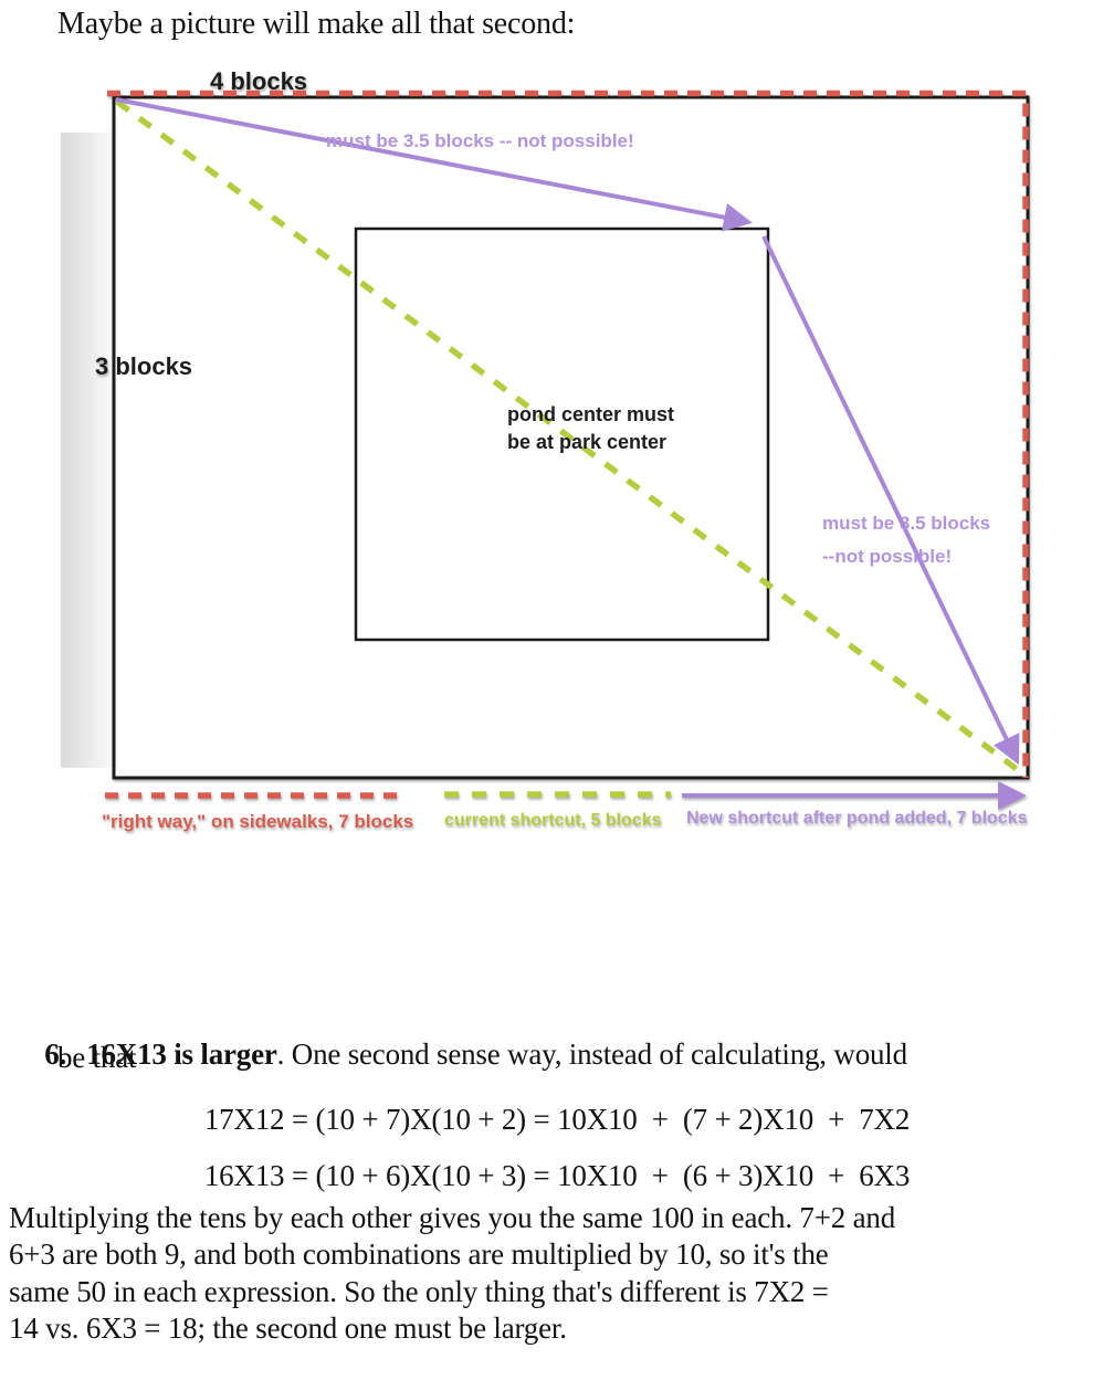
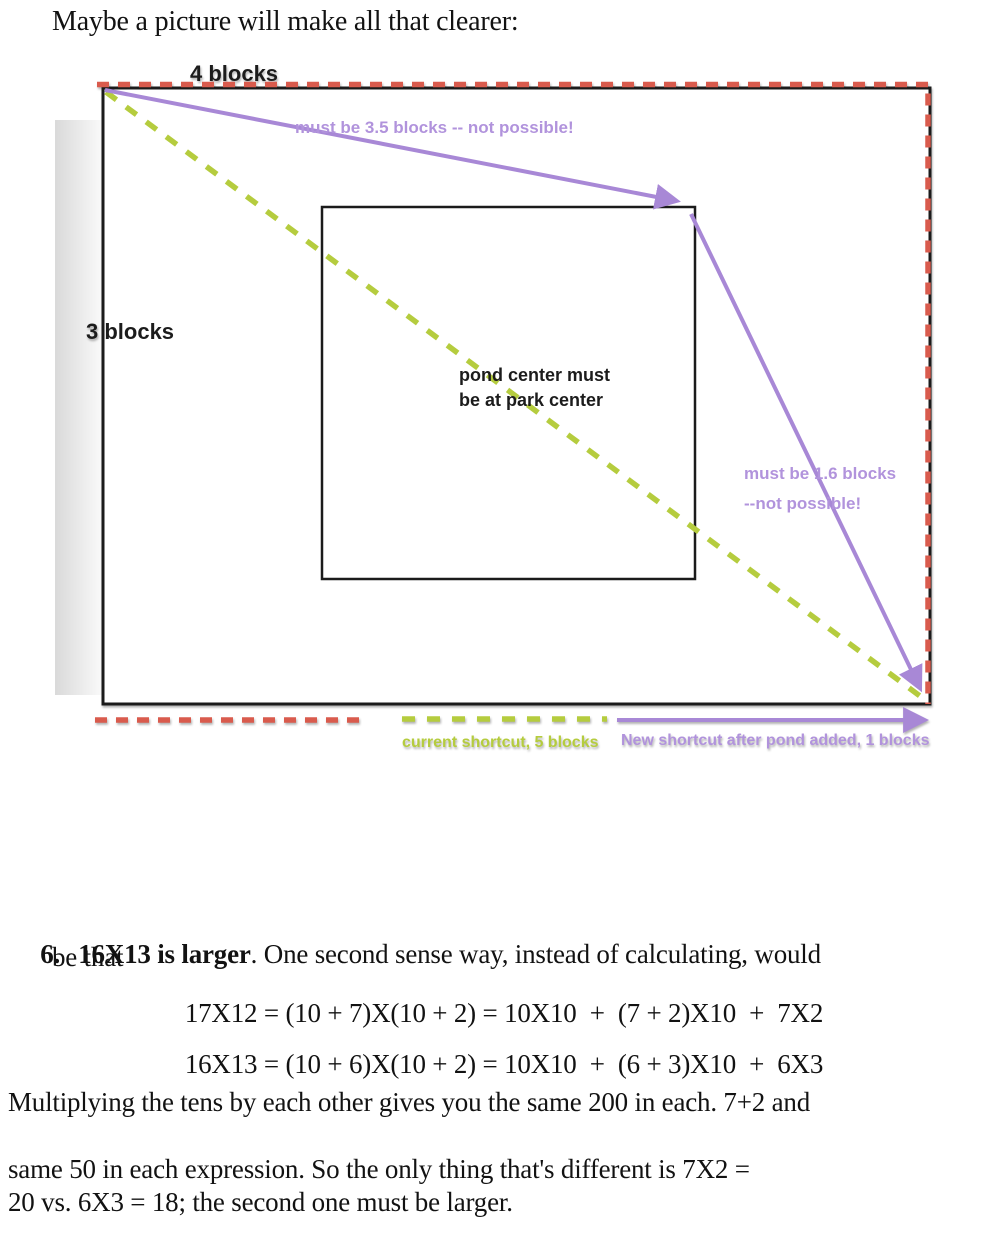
- Maybe a picture will make all that second:
+ Maybe a picture will make all that clearer:
  4 blocks
  3 blocks
  must be 3.5 blocks -- not possible!
  pond center must
  be at park center
- must be 3.5 blocks
+ must be 1.6 blocks
  --not possible!
- "right way," on sidewalks, 7 blocks
  current shortcut, 5 blocks
- New shortcut after pond added, 7 blocks
+ New shortcut after pond added, 1 blocks
  6. 16X13 is larger. One second sense way, instead of calculating, would
  be that
  17X12 = (10 + 7)X(10 + 2) = 10X10 + (7 + 2)X10 + 7X2
- 16X13 = (10 + 6)X(10 + 3) = 10X10 + (6 + 3)X10 + 6X3
+ 16X13 = (10 + 6)X(10 + 2) = 10X10 + (6 + 3)X10 + 6X3
- Multiplying the tens by each other gives you the same 100 in each. 7+2 and
+ Multiplying the tens by each other gives you the same 200 in each. 7+2 and
- 6+3 are both 9, and both combinations are multiplied by 10, so it's the
  same 50 in each expression. So the only thing that's different is 7X2 =
- 14 vs. 6X3 = 18; the second one must be larger.
+ 20 vs. 6X3 = 18; the second one must be larger.
